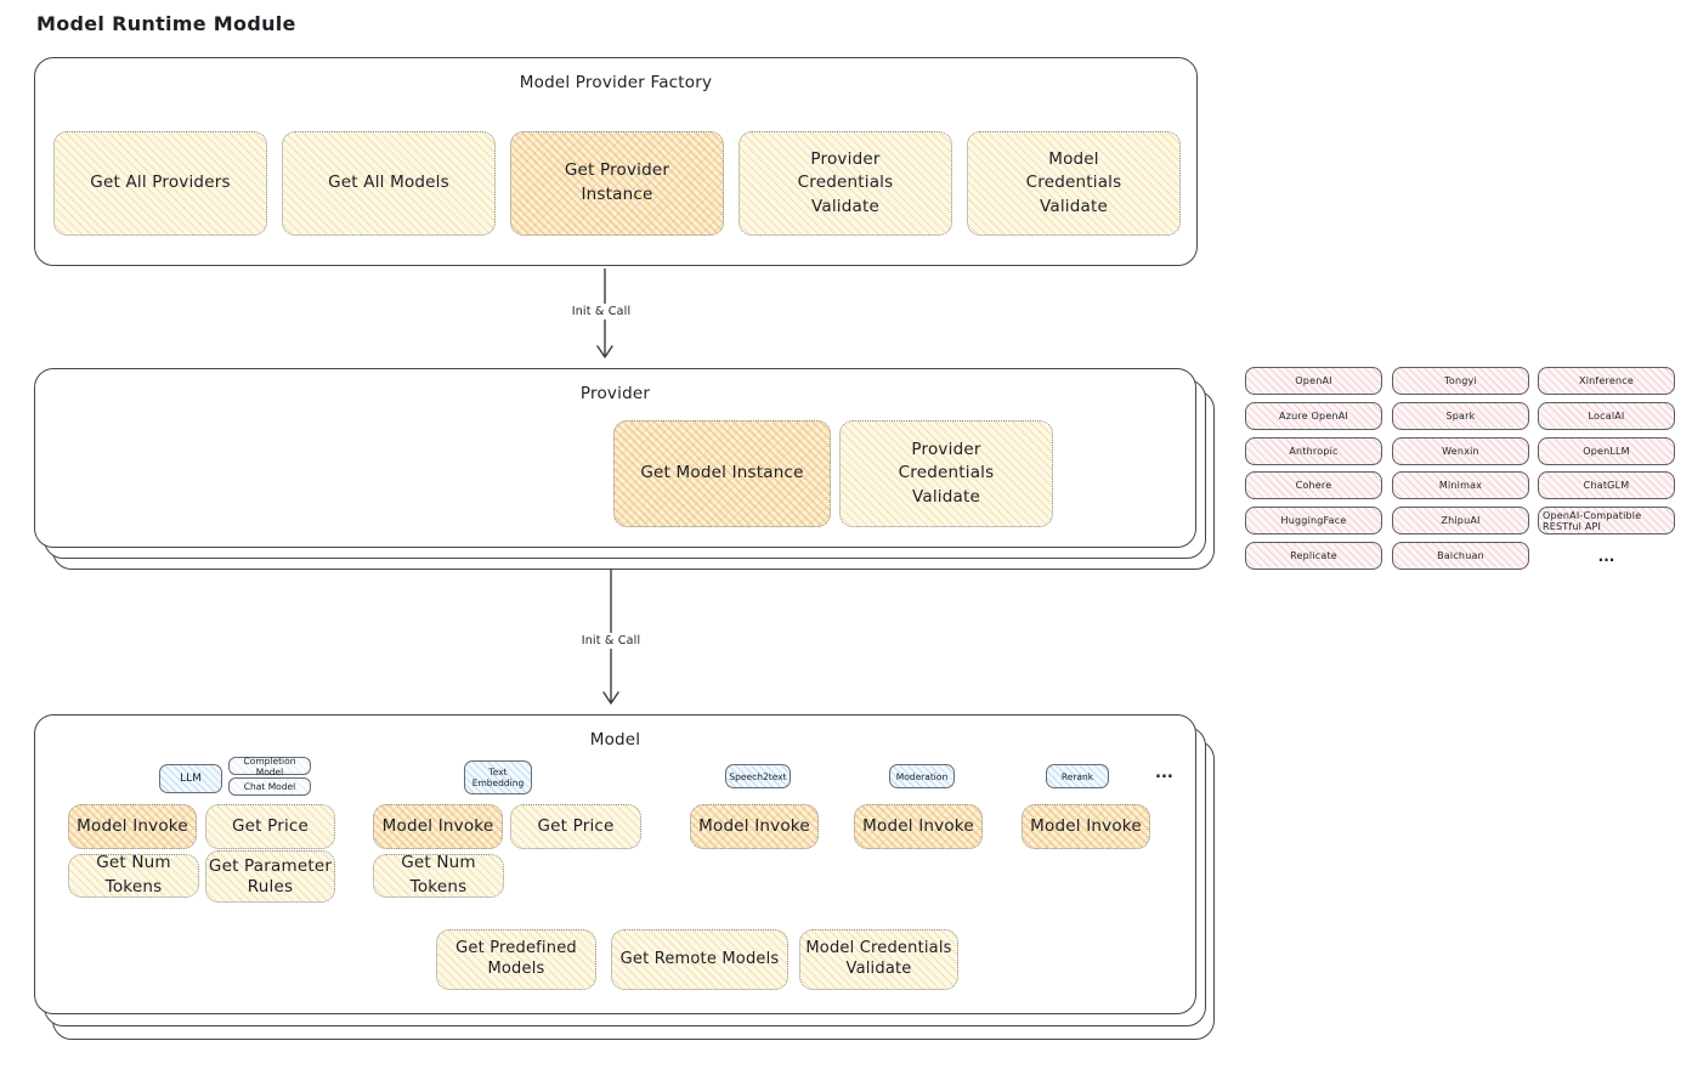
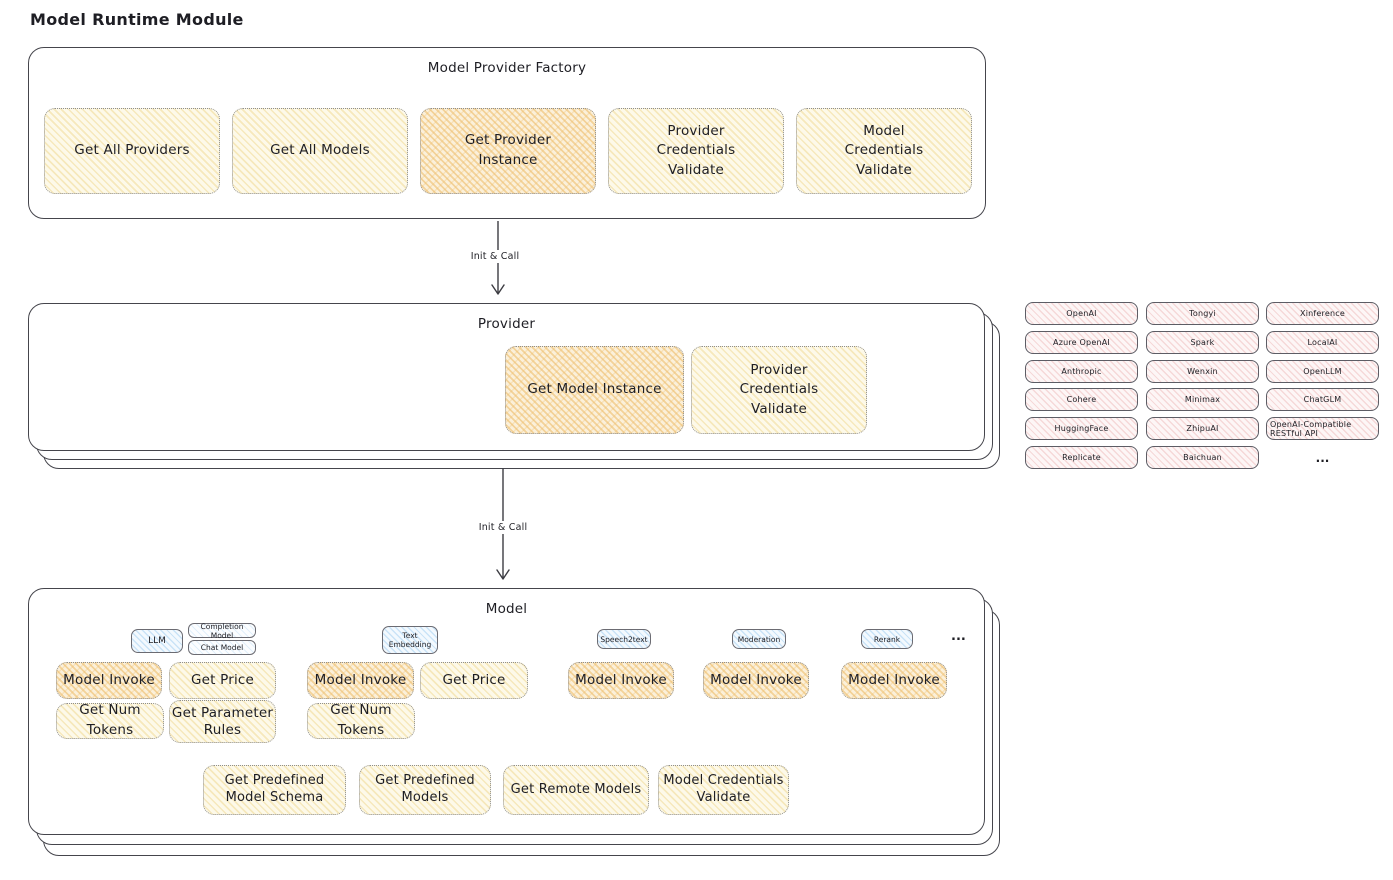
  Model Runtime Module
  Model Provider Factory
  Get All Providers
  Get All Models
  Get Provider Instance
  Provider Credentials Validate
  Model Credentials Validate
  Init & Call
  Provider
  Get Model Instance
  Provider Credentials Validate
  OpenAI
  Azure OpenAI
  Anthropic
  Cohere
  HuggingFace
  Replicate
  Tongyi
  Spark
  Wenxin
  Minimax
  ZhipuAI
  Baichuan
  Xinference
  LocalAI
  OpenLLM
  ChatGLM
  OpenAI-Compatible RESTful API
  ...
  Init & Call
  Model
  LLM
  Completion Model
  Chat Model
  Text Embedding
  Speech2text
  Moderation
  Rerank
  ...
  Model Invoke
  Get Price
  Model Invoke
  Get Price
  Model Invoke
  Model Invoke
  Model Invoke
  Get Num Tokens
  Get Parameter Rules
  Get Num Tokens
+ Get Predefined Model Schema
  Get Predefined Models
  Get Remote Models
  Model Credentials Validate
